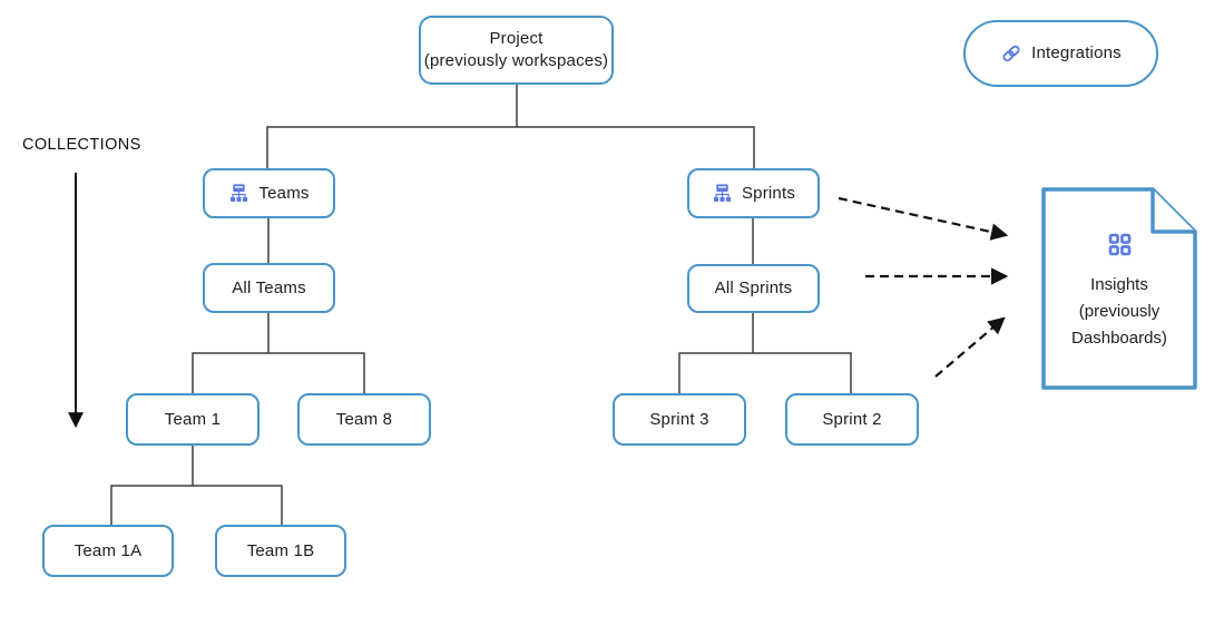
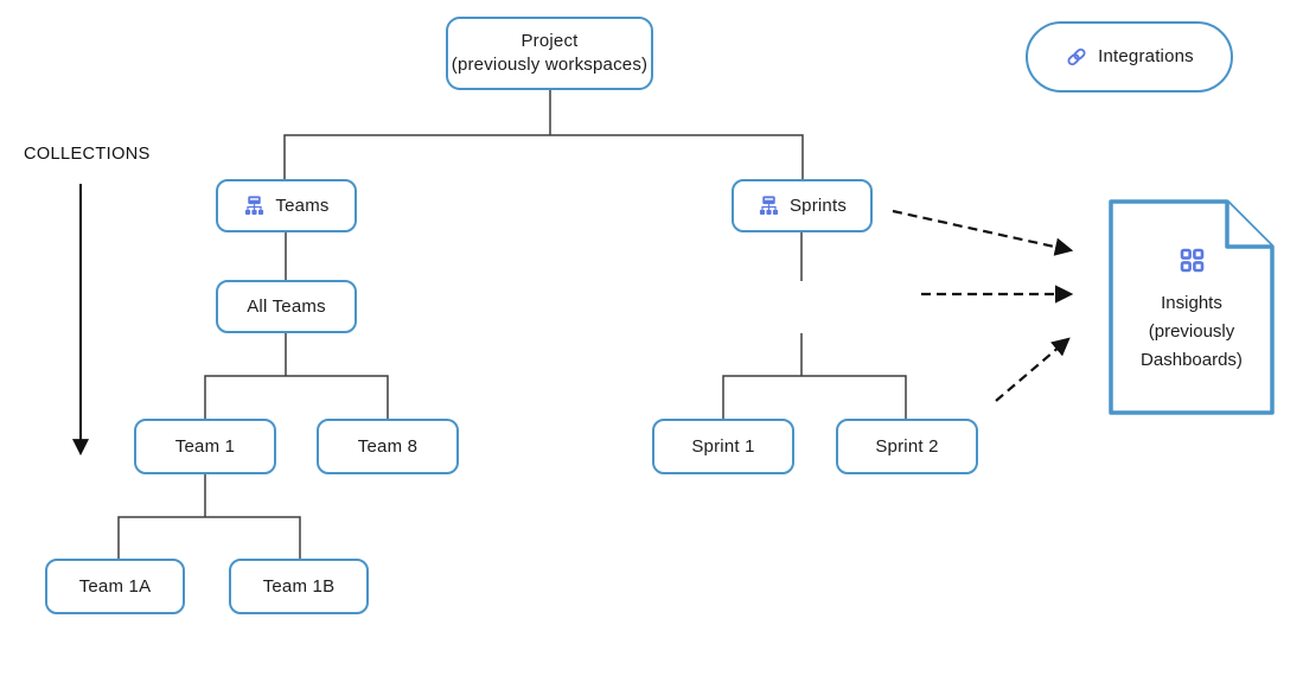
  COLLECTIONS
  Project
  (previously workspaces)
  Integrations
  Teams
  Sprints
  All Teams
- All Sprints
  Team 1
  Team 8
- Sprint 3
+ Sprint 1
  Sprint 2
  Team 1A
  Team 1B
  Insights
  (previously
  Dashboards)
